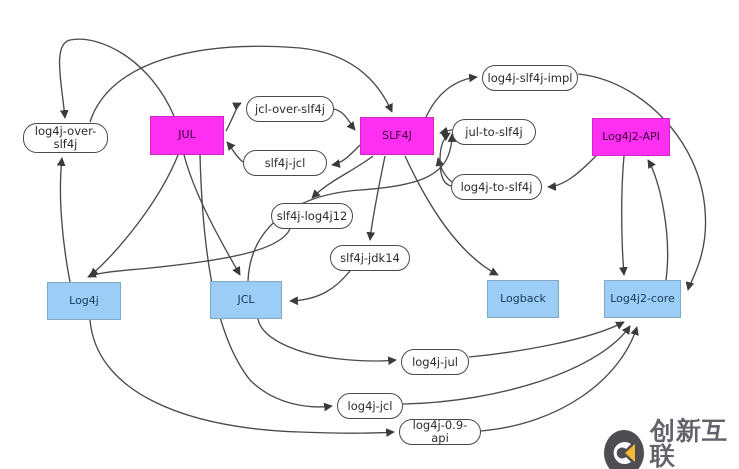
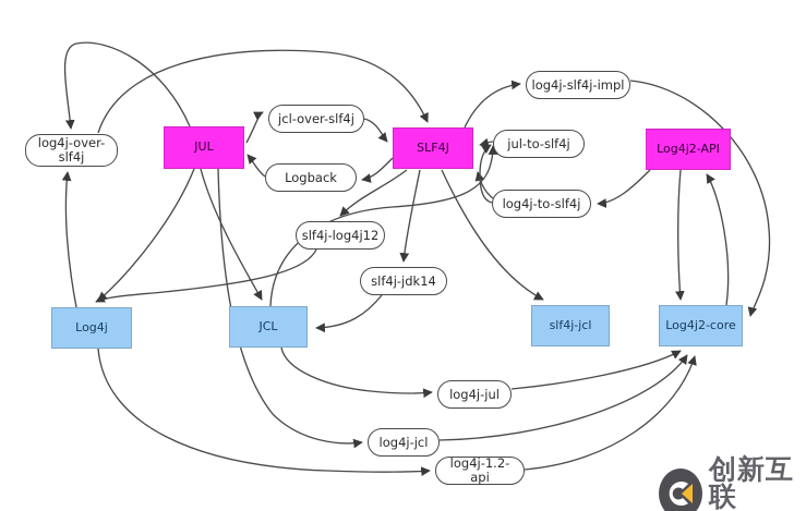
  log4j-over-
  slf4j
  JUL
  jcl-over-slf4j
- slf4j-jcl
+ Logback
  SLF4J
  log4j-slf4j-impl
  jul-to-slf4j
  log4j-to-slf4j
  Log4j2-API
  slf4j-log4j12
  slf4j-jdk14
  Log4j
  JCL
- Logback
+ slf4j-jcl
  Log4j2-core
  log4j-jul
  log4j-jcl
- log4j-0.9-api
+ log4j-1.2-api
  创新互联
